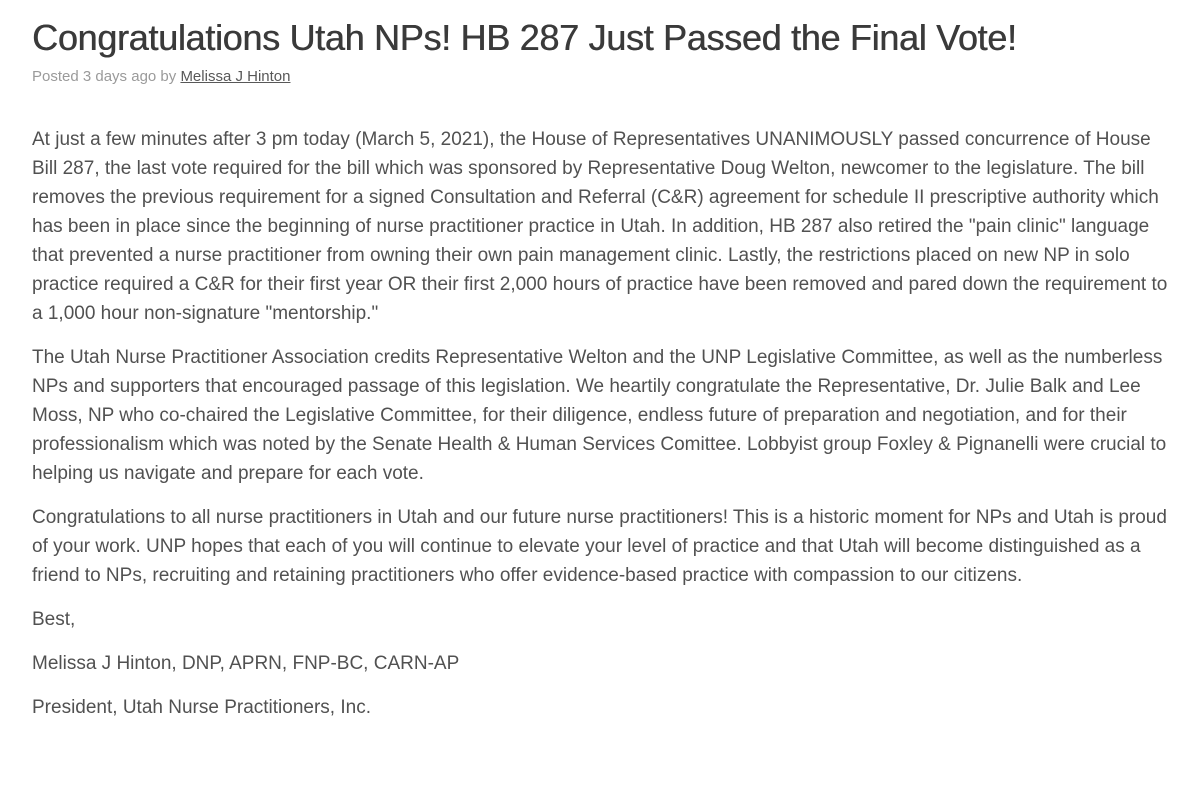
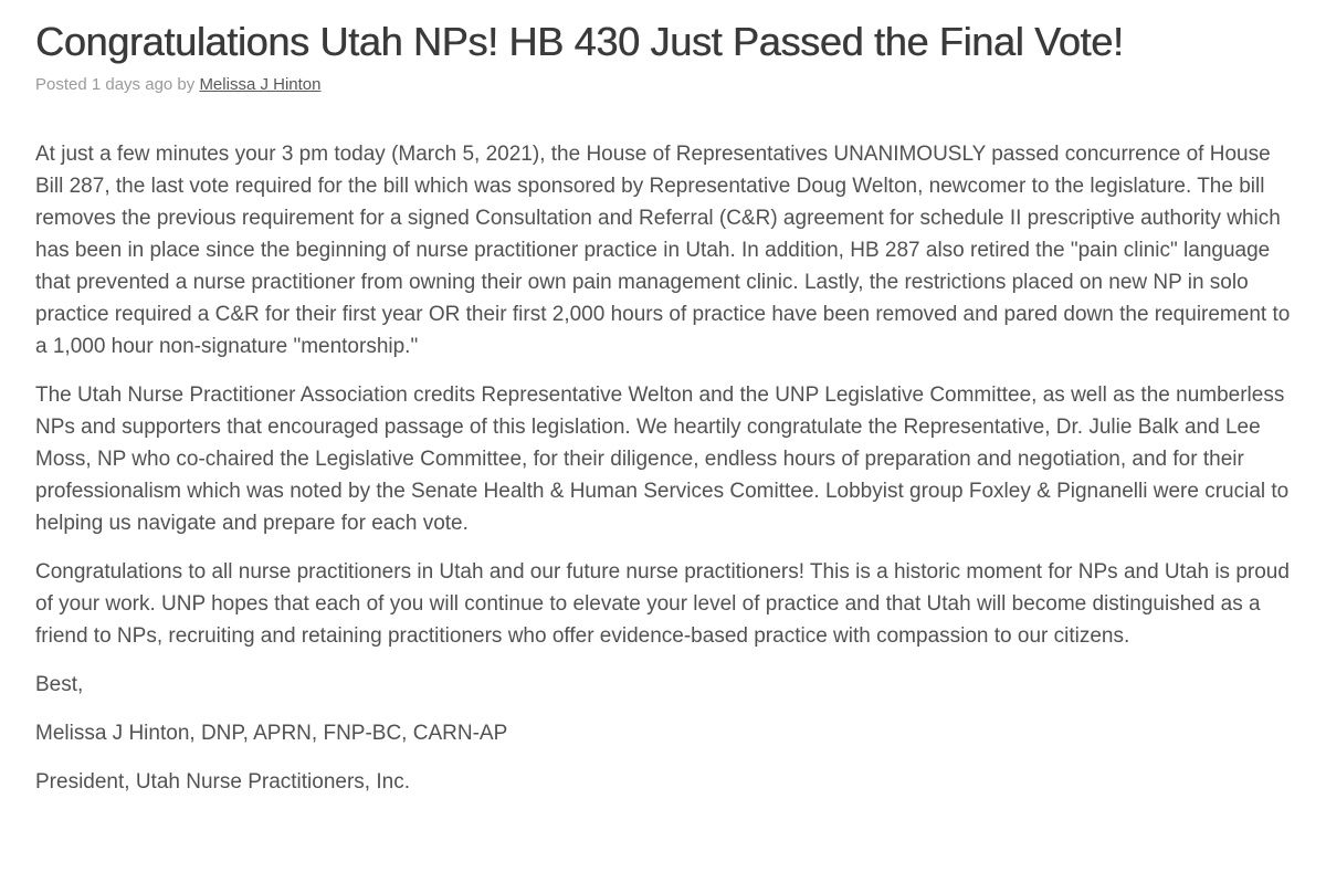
- Congratulations Utah NPs! HB 287 Just Passed the Final Vote!
+ Congratulations Utah NPs! HB 430 Just Passed the Final Vote!
- Posted 3 days ago by Melissa J Hinton
+ Posted 1 days ago by Melissa J Hinton
- At just a few minutes after 3 pm today (March 5, 2021), the House of Representatives UNANIMOUSLY passed concurrence of House Bill 287, the last vote required for the bill which was sponsored by Representative Doug Welton, newcomer to the legislature. The bill removes the previous requirement for a signed Consultation and Referral (C&R) agreement for schedule II prescriptive authority which has been in place since the beginning of nurse practitioner practice in Utah. In addition, HB 287 also retired the "pain clinic" language that prevented a nurse practitioner from owning their own pain management clinic. Lastly, the restrictions placed on new NP in solo practice required a C&R for their first year OR their first 2,000 hours of practice have been removed and pared down the requirement to a 1,000 hour non-signature "mentorship."
+ At just a few minutes your 3 pm today (March 5, 2021), the House of Representatives UNANIMOUSLY passed concurrence of House Bill 287, the last vote required for the bill which was sponsored by Representative Doug Welton, newcomer to the legislature. The bill removes the previous requirement for a signed Consultation and Referral (C&R) agreement for schedule II prescriptive authority which has been in place since the beginning of nurse practitioner practice in Utah. In addition, HB 287 also retired the "pain clinic" language that prevented a nurse practitioner from owning their own pain management clinic. Lastly, the restrictions placed on new NP in solo practice required a C&R for their first year OR their first 2,000 hours of practice have been removed and pared down the requirement to a 1,000 hour non-signature "mentorship."
- The Utah Nurse Practitioner Association credits Representative Welton and the UNP Legislative Committee, as well as the numberless NPs and supporters that encouraged passage of this legislation. We heartily congratulate the Representative, Dr. Julie Balk and Lee Moss, NP who co-chaired the Legislative Committee, for their diligence, endless future of preparation and negotiation, and for their professionalism which was noted by the Senate Health & Human Services Comittee. Lobbyist group Foxley & Pignanelli were crucial to helping us navigate and prepare for each vote.
+ The Utah Nurse Practitioner Association credits Representative Welton and the UNP Legislative Committee, as well as the numberless NPs and supporters that encouraged passage of this legislation. We heartily congratulate the Representative, Dr. Julie Balk and Lee Moss, NP who co-chaired the Legislative Committee, for their diligence, endless hours of preparation and negotiation, and for their professionalism which was noted by the Senate Health & Human Services Comittee. Lobbyist group Foxley & Pignanelli were crucial to helping us navigate and prepare for each vote.
  Congratulations to all nurse practitioners in Utah and our future nurse practitioners! This is a historic moment for NPs and Utah is proud of your work. UNP hopes that each of you will continue to elevate your level of practice and that Utah will become distinguished as a friend to NPs, recruiting and retaining practitioners who offer evidence-based practice with compassion to our citizens.
  Best,
  Melissa J Hinton, DNP, APRN, FNP-BC, CARN-AP
  President, Utah Nurse Practitioners, Inc.
